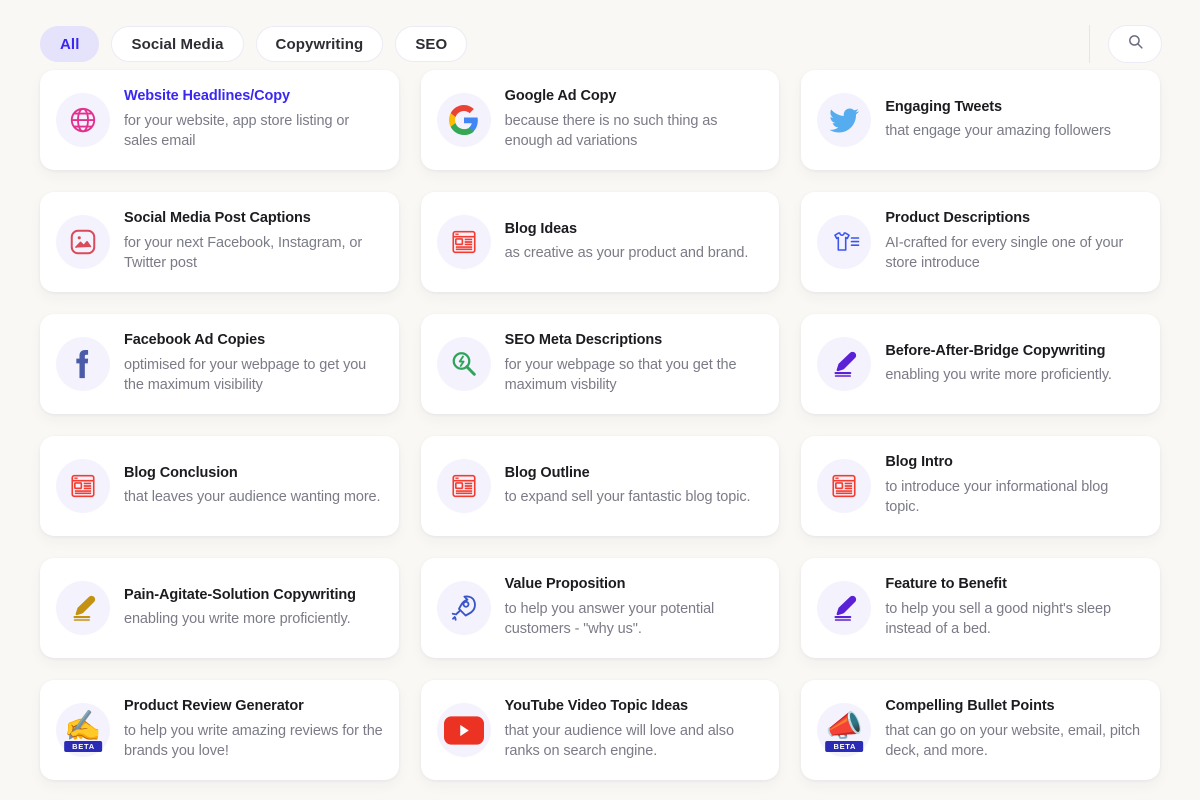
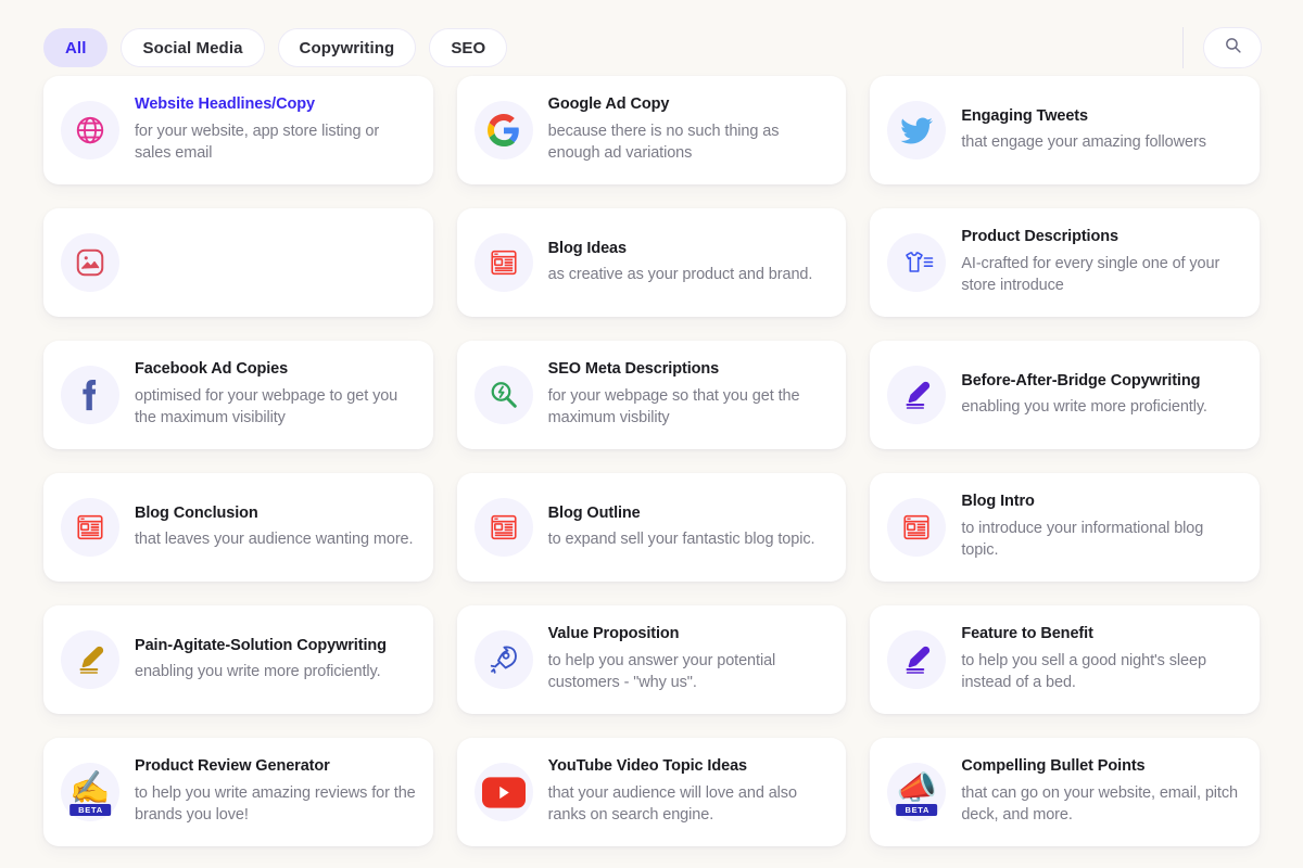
  All
  Social Media
  Copywriting
  SEO
  Website Headlines/Copy
  for your website, app store listing or sales email
  Google Ad Copy
  because there is no such thing as enough ad variations
  Engaging Tweets
  that engage your amazing followers
- Social Media Post Captions
- for your next Facebook, Instagram, or Twitter post
  Blog Ideas
  as creative as your product and brand.
  Product Descriptions
  AI-crafted for every single one of your store introduce
  Facebook Ad Copies
  optimised for your webpage to get you the maximum visibility
  SEO Meta Descriptions
  for your webpage so that you get the maximum visbility
  Before-After-Bridge Copywriting
  enabling you write more proficiently.
  Blog Conclusion
  that leaves your audience wanting more.
  Blog Outline
  to expand sell your fantastic blog topic.
  Blog Intro
  to introduce your informational blog topic.
  Pain-Agitate-Solution Copywriting
  enabling you write more proficiently.
  Value Proposition
  to help you answer your potential customers - "why us".
  Feature to Benefit
  to help you sell a good night's sleep instead of a bed.
  ✍️
  BETA
  Product Review Generator
  to help you write amazing reviews for the brands you love!
  YouTube Video Topic Ideas
  that your audience will love and also ranks on search engine.
  📣
  BETA
  Compelling Bullet Points
  that can go on your website, email, pitch deck, and more.
